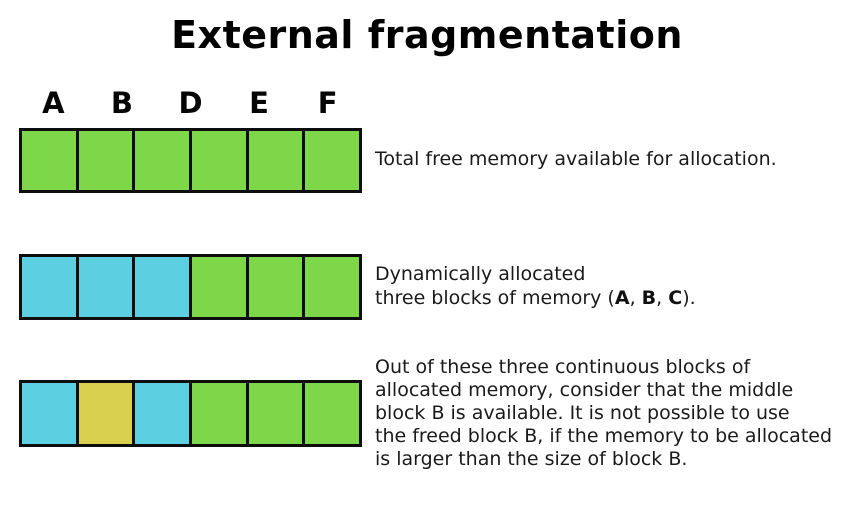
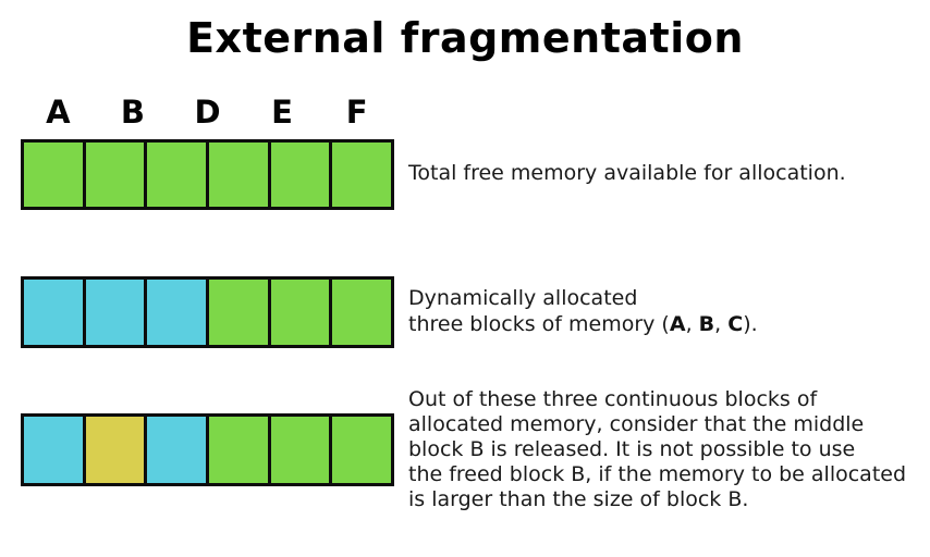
  External fragmentation
  A
  B
  D
  E
  F
  Total free memory available for allocation.
  Dynamically allocated
  three blocks of memory (A, B, C).
  Out of these three continuous blocks of
  allocated memory, consider that the middle
- block B is available. It is not possible to use
+ block B is released. It is not possible to use
  the freed block B, if the memory to be allocated
  is larger than the size of block B.
